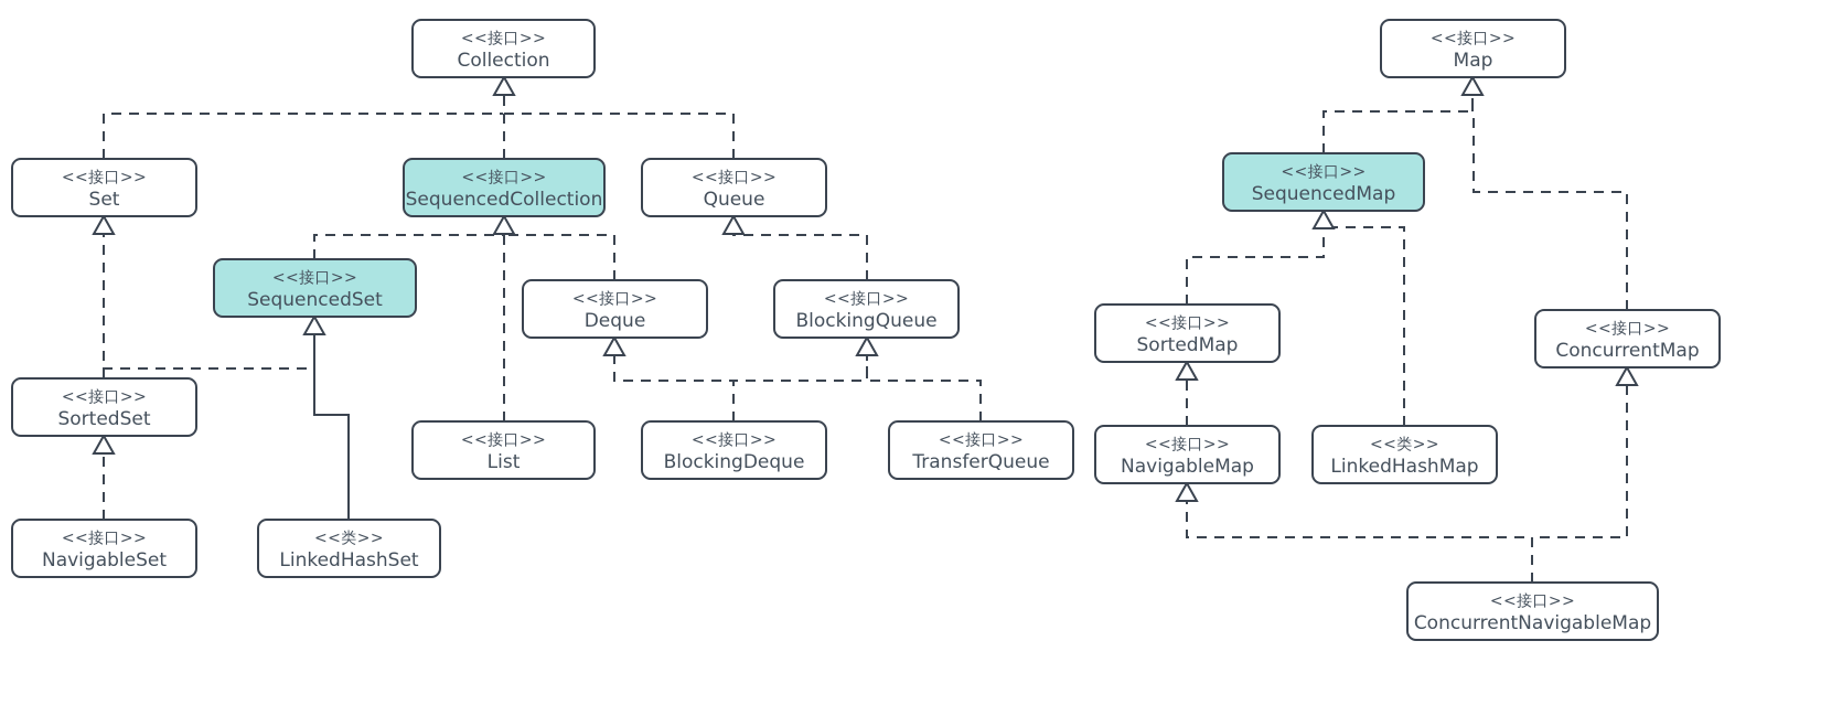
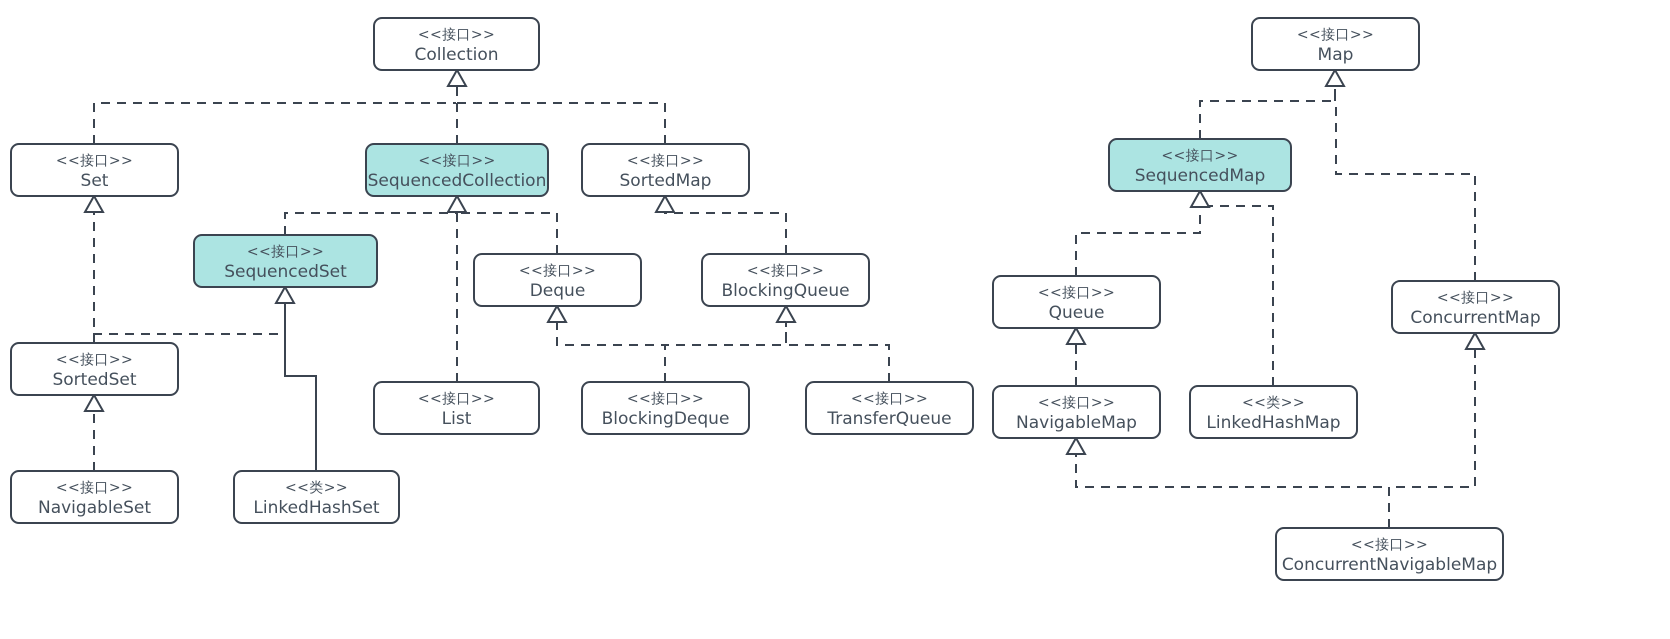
  <<接口>>
  Collection
  <<接口>>
  Set
  <<接口>>
  SequencedCollection
  <<接口>>
- Queue
+ SortedMap
  <<接口>>
  SequencedSet
  <<接口>>
  Deque
  <<接口>>
  BlockingQueue
  <<接口>>
  SortedSet
  <<接口>>
  List
  <<接口>>
  BlockingDeque
  <<接口>>
  TransferQueue
  <<接口>>
  NavigableSet
  <<类>>
  LinkedHashSet
  <<接口>>
  Map
  <<接口>>
  SequencedMap
  <<接口>>
- SortedMap
+ Queue
  <<接口>>
  ConcurrentMap
  <<接口>>
  NavigableMap
  <<类>>
  LinkedHashMap
  <<接口>>
  ConcurrentNavigableMap
